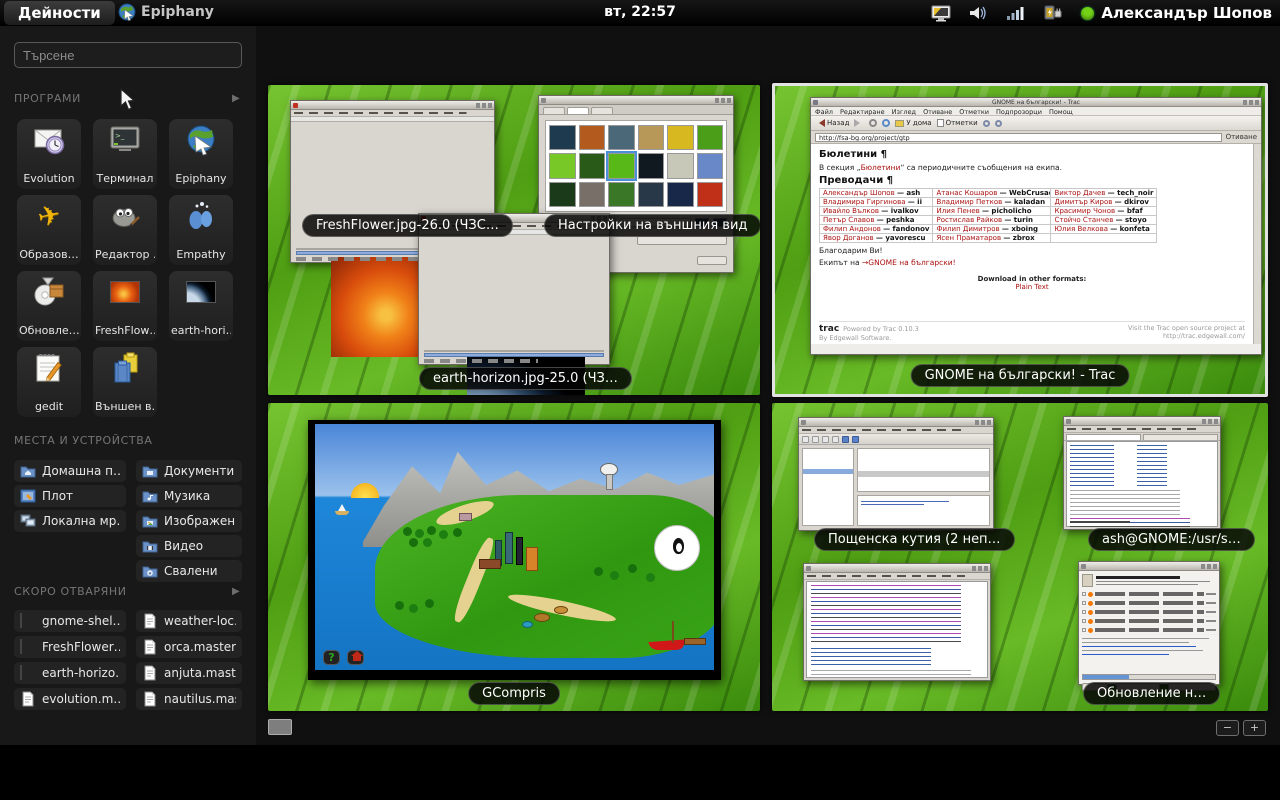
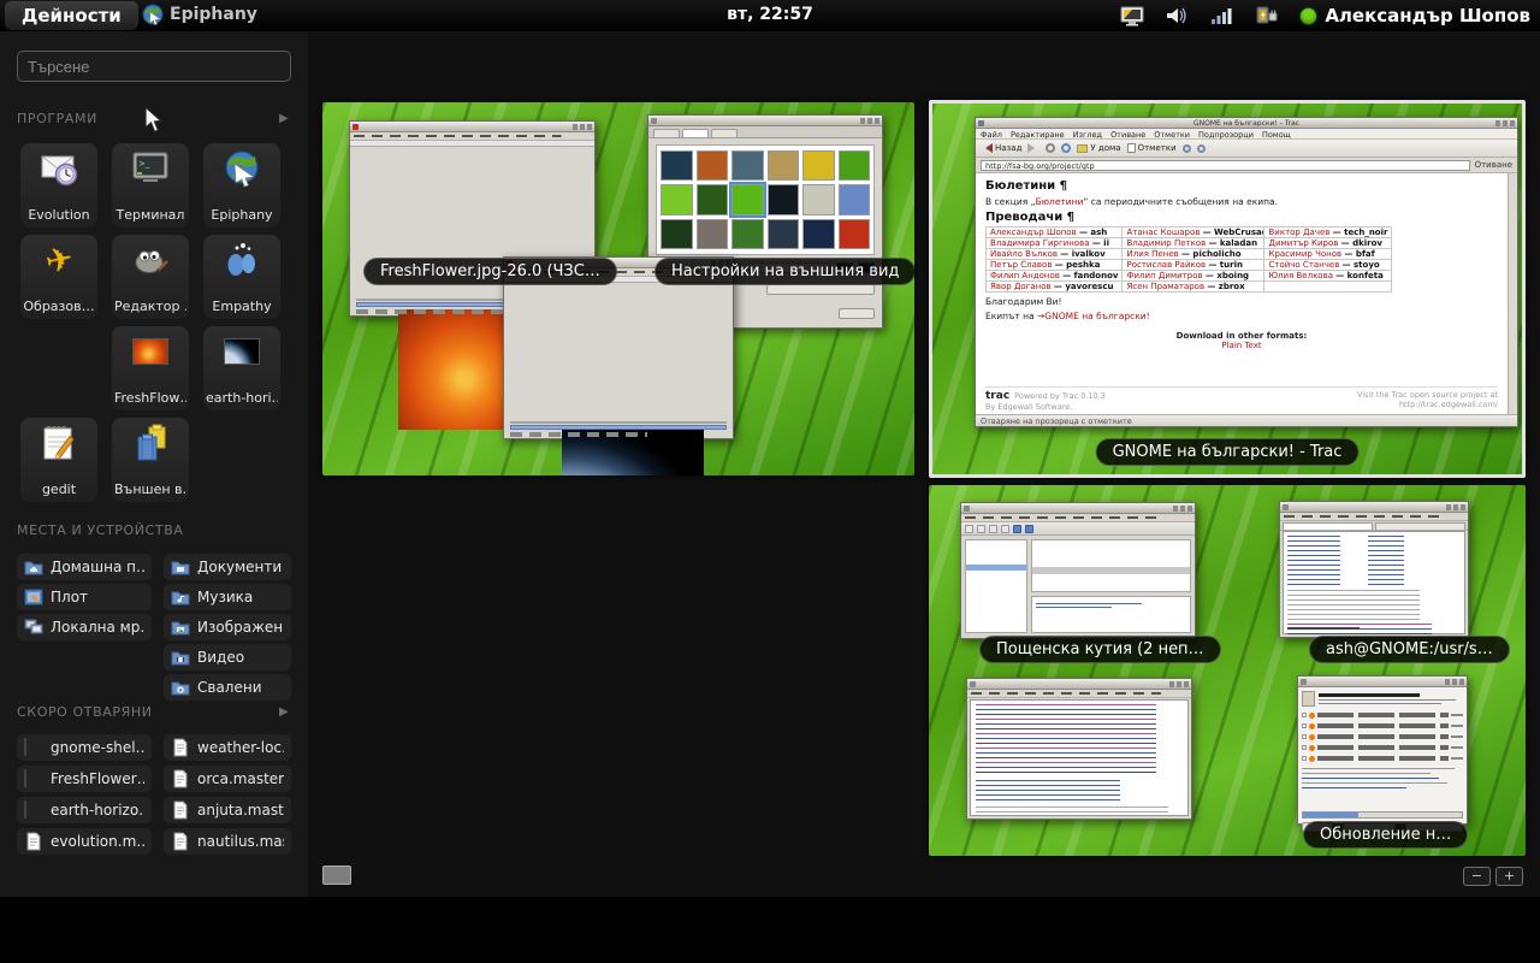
  Дейности
  Epiphany
  вт, 22:57
  Александър Шопов
  Търсене
  ПРОГРАМИ
  ▶
  Evolution
  >_
  Терминал
  Epiphany
  Образов…
  Редактор
  Empathy
- Обновле…
  FreshFlow…
  earth-hori
  gedit
  Външен в
  МЕСТА И УСТРОЙСТВА
  Домашна п…
  Документи
  Плот
  Музика
  Локална мр
  Изображен
  Видео
  Свалени
  СКОРО ОТВАРЯНИ
  ▶
  gnome-shel…
  weather-loc
  FreshFlower…
  orca.master
  earth-horizo
  anjuta.mast
  evolution.m…
  nautilus.ma
  FreshFlower.jpg-26.0 (ЧЗС…
  Настройки на външния вид
- earth-horizon.jpg-25.0 (ЧЗ…
  Файл
  Редактиране
  Изглед
  Отиване
  Отметки
  Подпрозорци
  Помощ
  Назад
  У дома
  Отметки
  http://fsa-bg.org/project/gtp
  Отиване
  Бюлетини ¶
  В секция „Бюлетини“ са периодичните съобщения на екипа.
  Преводачи ¶
  Александър Шопов — ash	Атанас Кошаров — WebCrusa	Виктор Дачев — tech_noir
  Владимира Гиргинова — ii	Владимир Петков — kaladan	Димитър Киров — dkirov
  Ивайло Вълков — ivalkov	Илия Пенев — picholicho	Красимир Чонов — bfaf
  Петър Славов — peshka	Ростислав Райков — turin	Стойчо Станчев — stoyo
  Филип Андонов — fandonov	Филип Димитров — xboing	Юлия Велкова — konfeta
  Явор Доганов — yavorescu	Ясен Праматаров — zbrox
  Благодарим Ви!
  Екипът на →GNOME на български!
  Download in other formats:
  Plain Text
  trac Powered by Trac 0.10.3
  By Edgewall Software.
  Visit the Trac open source project at
  http://trac.edgewall.com/
+ Отваряне на прозореца с отметките
  GNOME на български! - Trac
- ?
- GCompris
  Пощенска кутия (2 неп…
  ash@GNOME:/usr/s…
  Обновление н…
  −
  +
